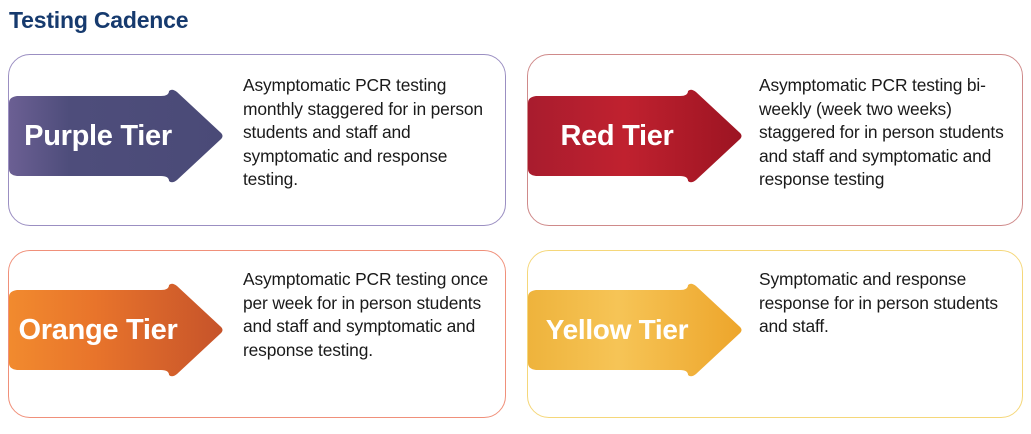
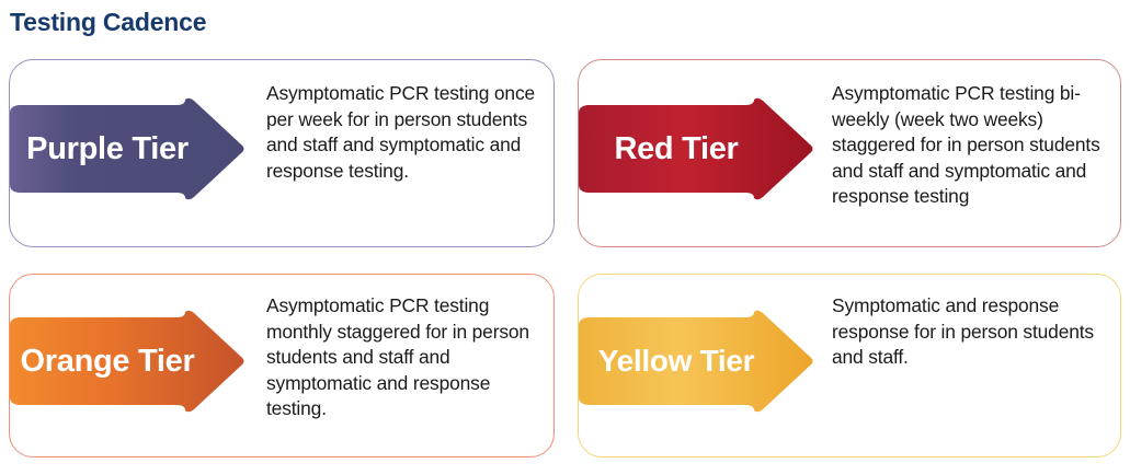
  Testing Cadence
  Purple Tier
- Asymptomatic PCR testing monthly staggered for in person students and staff and symptomatic and response testing.
+ Asymptomatic PCR testing once per week for in person students and staff and symptomatic and response testing.
  Red Tier
  Asymptomatic PCR testing bi-weekly (week two weeks) staggered for in person students and staff and symptomatic and response testing
  Orange Tier
- Asymptomatic PCR testing once per week for in person students and staff and symptomatic and response testing.
+ Asymptomatic PCR testing monthly staggered for in person students and staff and symptomatic and response testing.
  Yellow Tier
  Symptomatic and response response for in person students and staff.
